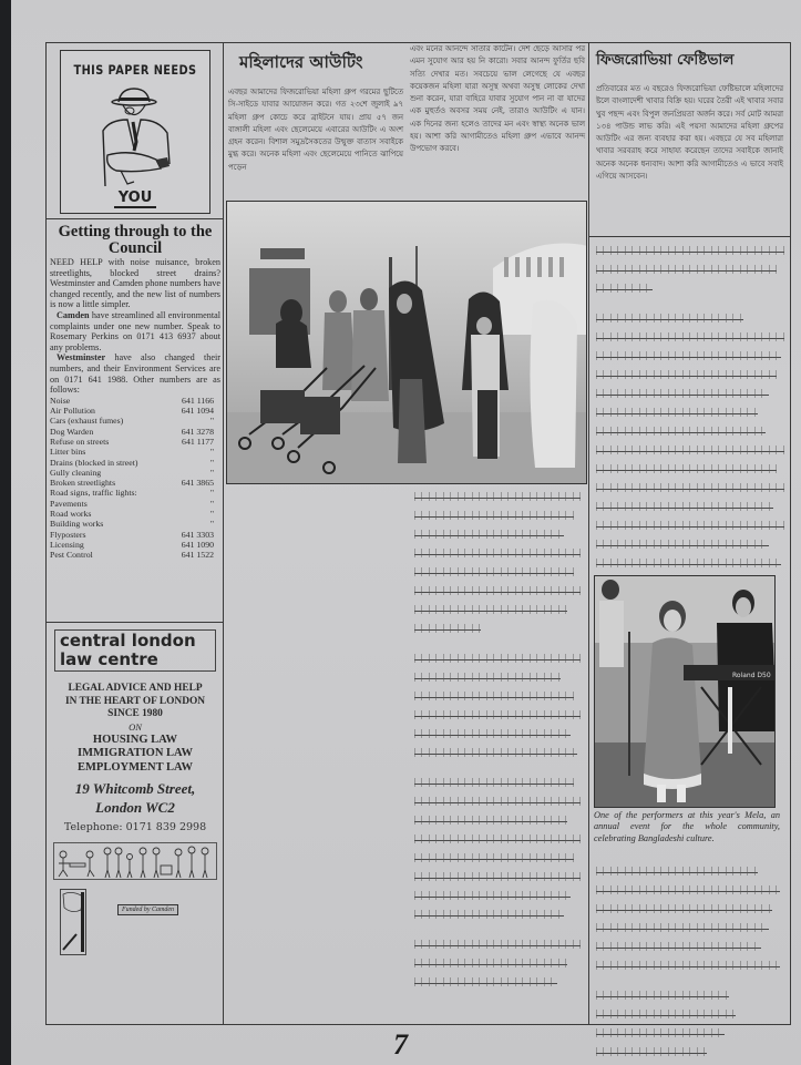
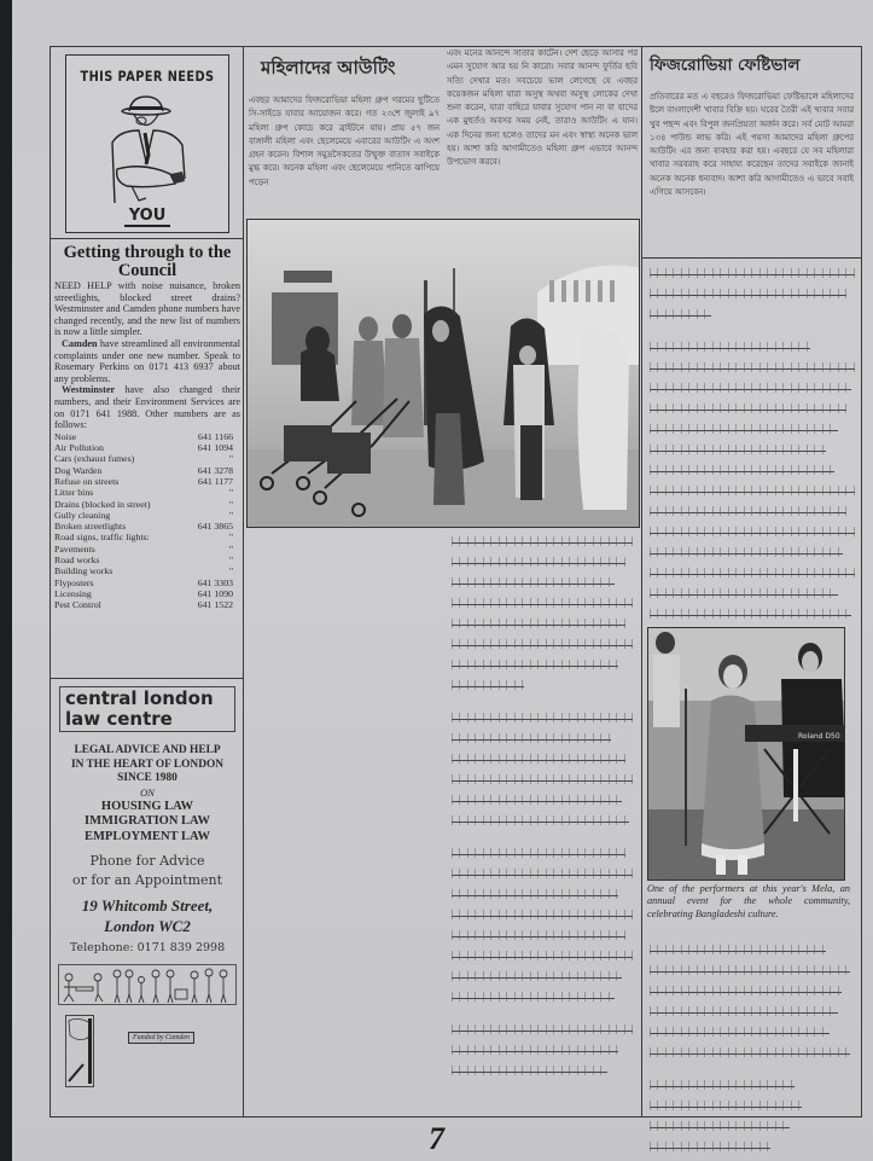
  THIS PAPER NEEDS
  YOU
  Getting through to the Council
  NEED HELP with noise nuisance, broken streetlights, blocked street drains? Westminster and Camden phone numbers have changed recently, and the new list of numbers is now a little simpler.
  Camden have streamlined all environmental complaints under one new number. Speak to Rosemary Perkins on 0171 413 6937 about any problems.
  Westminster have also changed their numbers, and their Environment Services are on 0171 641 1988. Other numbers are as follows:
  Noise	641 1166
  Air Pollution	641 1094
  Cars (exhaust fumes)	"
  Dog Warden	641 3278
  Refuse on streets	641 1177
  Litter bins	"
  Drains (blocked in street)	"
  Gully cleaning	"
  Broken streetlights	641 3865
  Road signs, traffic lights:	"
  Pavements	"
  Road works	"
  Building works	"
  Flyposters	641 3303
  Licensing	641 1090
  Pest Control	641 1522
  central london
  law centre
  LEGAL ADVICE AND HELP
  IN THE HEART OF LONDON
  SINCE 1980
  ON
  HOUSING LAW
  IMMIGRATION LAW
  EMPLOYMENT LAW
+ Phone for Advice
+ or for an Appointment
  19 Whitcomb Street,
  London WC2
  Telephone: 0171 839 2998
  মহিলাদের আউটিং
  এবছর আমাদের ফিজরোভিয়া মহিলা গ্রুপ গরমের ছুটিতে সি-সাইডে যাবার আয়োজন করে। গত ২৩শে জুলাই ৯৭ মহিলা গ্রুপ কোচে করে ব্রাইটনে যায়। প্রায় ৫৭ জন বাঙ্গালী মহিলা এবং ছেলেমেয়ে এবারের আউটিং এ অংশ মুগ্ধ করে। অনেক মহিলা এবং ছেলেমেয়ে পানিতে ঝাপিয়ে পড়েন
  এবং মনের আনন্দে সাতার কাটেন। দেশ ছেড়ে আসার পর এমন সুযোগ আর হয় নি কারো। সবার আনন্দ ফুর্তির ছবি কয়েকজন মহিলা যারা অসুস্থ অথবা অসুস্থ লোকের দেখা শুনা করেন, যারা বাহিরে যাবার সুযোগ পান না বা যাদের এক মুহুর্তও অবসর সময় নেই, তারাও আউটিং এ যান। এক দিনের জন্য হলেও তাদের মন এবং স্বাস্থ্য অনেক ভাল হয়। আশা করি আগামীতেও মহিলা গ্রুপ এভাবে আনন্দ উপভোগ করবে।
  ফিজরোভিয়া ফেষ্টিভাল
  প্রতিবারের মত এ বছরেও ফিজরোভিয়া ফেষ্টিভালে মহিলাদের ষ্টলে বাংলাদেশী খাবার বিক্রি হয়। ঘরের তৈরী এই খাবার সবার খুব পছন্দ এবং বিপুল জনপ্রিয়তা অর্জন করে। সর্ব মোট আমরা ১৩৪ পাউন্ড লাভ করি। এই পয়সা আমাদের মহিলা গ্রুপের খাবার সরবরাহ করে সাহায্য করেছেন তাদের সবাইকে জানাই অনেক অনেক ধন্যবাদ। আশা করি আগামীতেও এ ভাবে সবাই এগিয়ে আসবেন।
  One of the performers at this year's Mela, an annual event for the whole community, celebrating Bangladeshi culture.
  7
